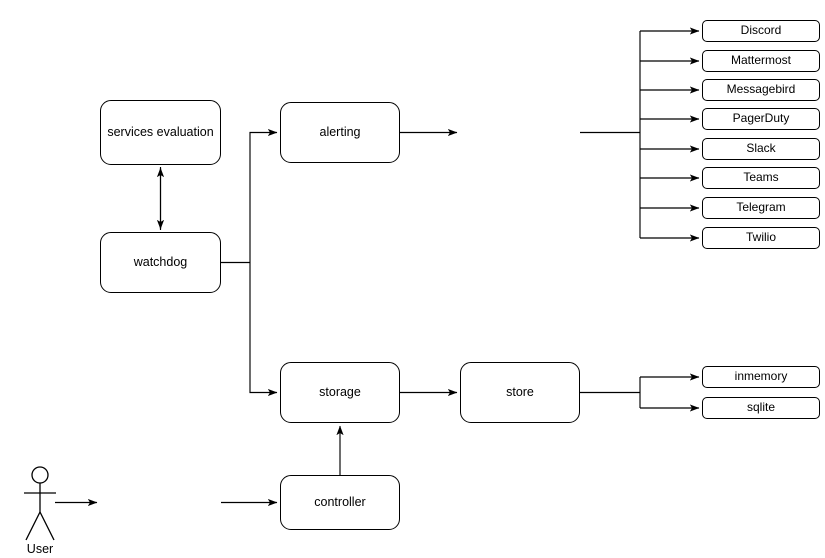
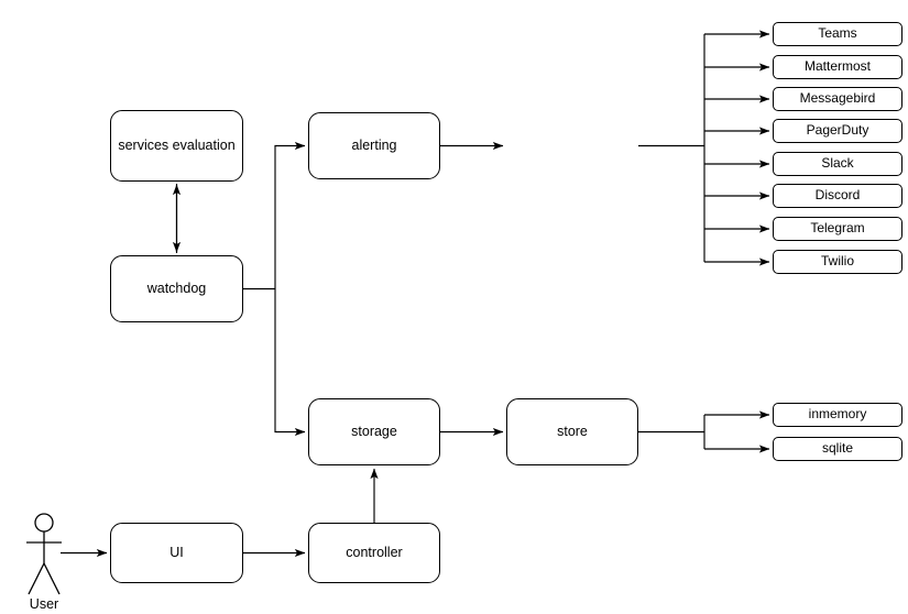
  User
  services evaluation
  watchdog
  alerting
  storage
  store
+ UI
  controller
- Discord
+ Teams
  Mattermost
  Messagebird
  PagerDuty
  Slack
- Teams
+ Discord
  Telegram
  Twilio
  inmemory
  sqlite
